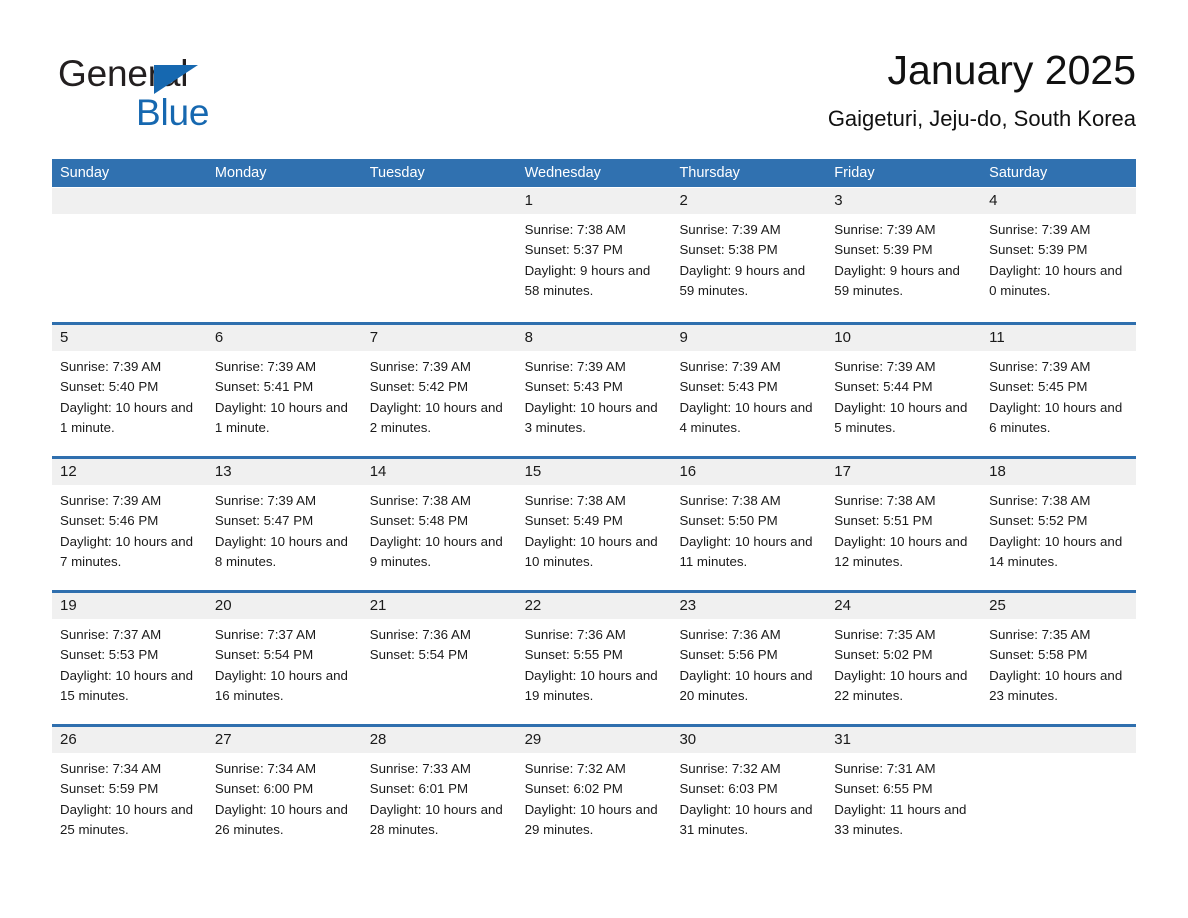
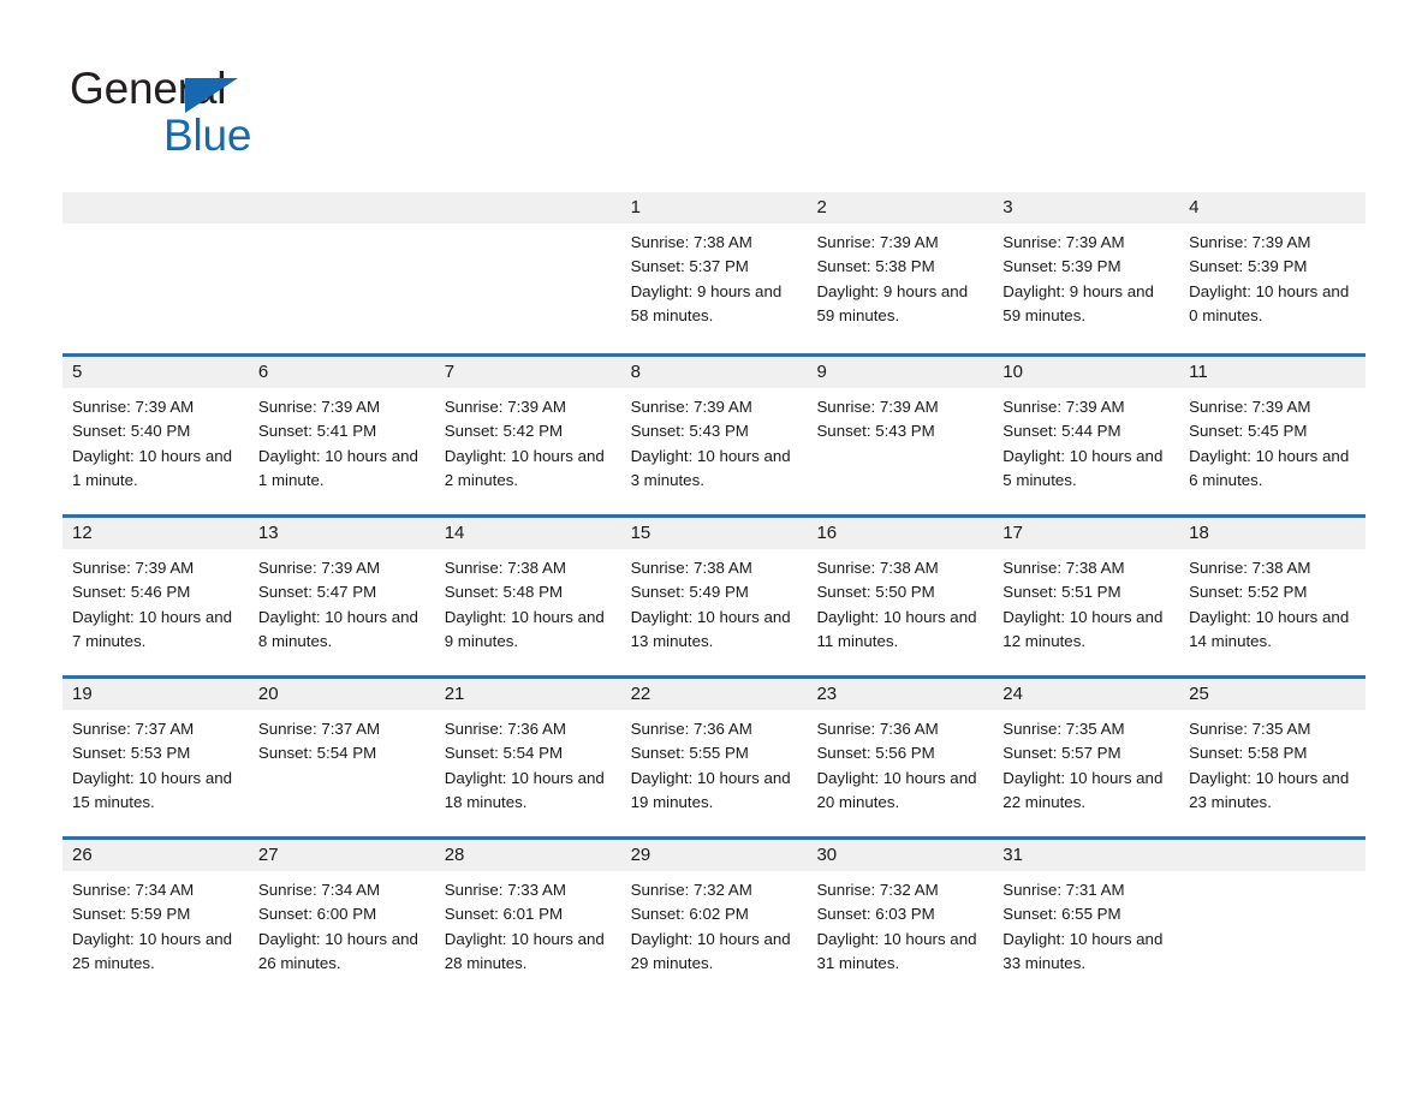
  General
  Blue
- January 2025
- Gaigeturi, Jeju-do, South Korea
- Sunday
- Monday
- Tuesday
- Wednesday
- Thursday
- Friday
- Saturday
  1
  Sunrise: 7:38 AM
  Sunset: 5:37 PM
  Daylight: 9 hours and 58 minutes.
  2
  Sunrise: 7:39 AM
  Sunset: 5:38 PM
  Daylight: 9 hours and 59 minutes.
  3
  Sunrise: 7:39 AM
  Sunset: 5:39 PM
  Daylight: 9 hours and 59 minutes.
  4
  Sunrise: 7:39 AM
  Sunset: 5:39 PM
  Daylight: 10 hours and 0 minutes.
  5
  Sunrise: 7:39 AM
  Sunset: 5:40 PM
  Daylight: 10 hours and 1 minute.
  6
  Sunrise: 7:39 AM
  Sunset: 5:41 PM
  Daylight: 10 hours and 1 minute.
  7
  Sunrise: 7:39 AM
  Sunset: 5:42 PM
  Daylight: 10 hours and 2 minutes.
  8
  Sunrise: 7:39 AM
  Sunset: 5:43 PM
  Daylight: 10 hours and 3 minutes.
  9
  Sunrise: 7:39 AM
  Sunset: 5:43 PM
- Daylight: 10 hours and 4 minutes.
  10
  Sunrise: 7:39 AM
  Sunset: 5:44 PM
  Daylight: 10 hours and 5 minutes.
  11
  Sunrise: 7:39 AM
  Sunset: 5:45 PM
  Daylight: 10 hours and 6 minutes.
  12
  Sunrise: 7:39 AM
  Sunset: 5:46 PM
  Daylight: 10 hours and 7 minutes.
  13
  Sunrise: 7:39 AM
  Sunset: 5:47 PM
  Daylight: 10 hours and 8 minutes.
  14
  Sunrise: 7:38 AM
  Sunset: 5:48 PM
  Daylight: 10 hours and 9 minutes.
  15
  Sunrise: 7:38 AM
  Sunset: 5:49 PM
- Daylight: 10 hours and 10 minutes.
+ Daylight: 10 hours and 13 minutes.
  16
  Sunrise: 7:38 AM
  Sunset: 5:50 PM
  Daylight: 10 hours and 11 minutes.
  17
  Sunrise: 7:38 AM
  Sunset: 5:51 PM
  Daylight: 10 hours and 12 minutes.
  18
  Sunrise: 7:38 AM
  Sunset: 5:52 PM
  Daylight: 10 hours and 14 minutes.
  19
  Sunrise: 7:37 AM
  Sunset: 5:53 PM
  Daylight: 10 hours and 15 minutes.
  20
  Sunrise: 7:37 AM
  Sunset: 5:54 PM
- Daylight: 10 hours and 16 minutes.
  21
  Sunrise: 7:36 AM
  Sunset: 5:54 PM
+ Daylight: 10 hours and 18 minutes.
  22
  Sunrise: 7:36 AM
  Sunset: 5:55 PM
  Daylight: 10 hours and 19 minutes.
  23
  Sunrise: 7:36 AM
  Sunset: 5:56 PM
  Daylight: 10 hours and 20 minutes.
  24
  Sunrise: 7:35 AM
- Sunset: 5:02 PM
+ Sunset: 5:57 PM
  Daylight: 10 hours and 22 minutes.
  25
  Sunrise: 7:35 AM
  Sunset: 5:58 PM
  Daylight: 10 hours and 23 minutes.
  26
  Sunrise: 7:34 AM
  Sunset: 5:59 PM
  Daylight: 10 hours and 25 minutes.
  27
  Sunrise: 7:34 AM
  Sunset: 6:00 PM
  Daylight: 10 hours and 26 minutes.
  28
  Sunrise: 7:33 AM
  Sunset: 6:01 PM
  Daylight: 10 hours and 28 minutes.
  29
  Sunrise: 7:32 AM
  Sunset: 6:02 PM
  Daylight: 10 hours and 29 minutes.
  30
  Sunrise: 7:32 AM
  Sunset: 6:03 PM
  Daylight: 10 hours and 31 minutes.
  31
  Sunrise: 7:31 AM
  Sunset: 6:55 PM
- Daylight: 11 hours and 33 minutes.
+ Daylight: 10 hours and 33 minutes.
